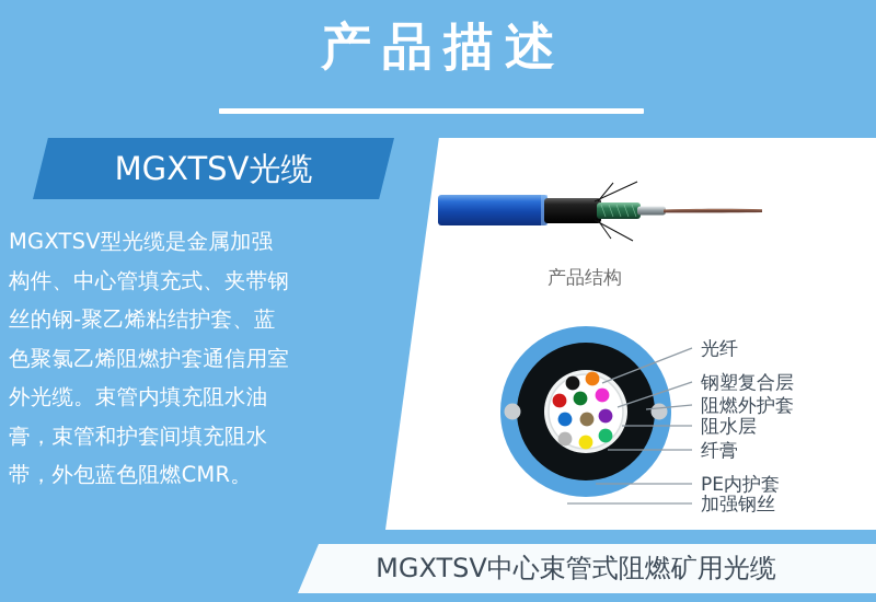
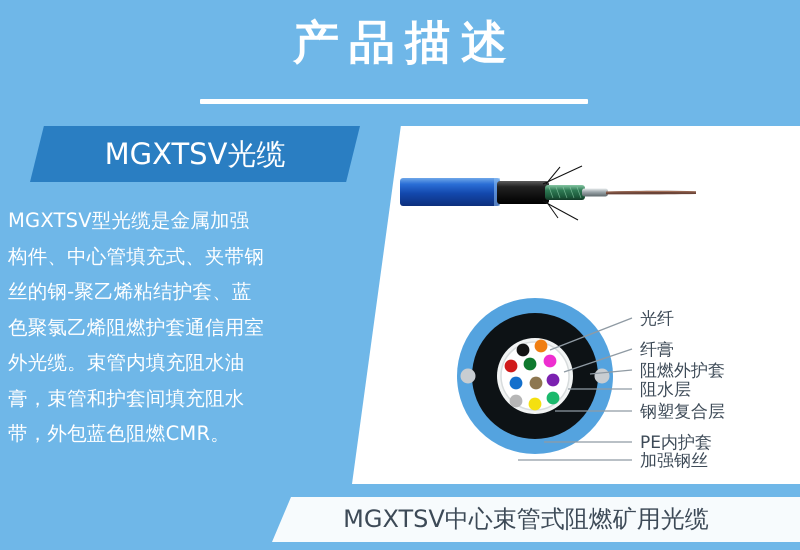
  产品描述
  MGXTSV光缆
  MGXTSV型光缆是金属加强构件、中心管填充式、夹带钢丝的钢-聚乙烯粘结护套、蓝色聚氯乙烯阻燃护套通信用室外光缆。束管内填充阻水油膏，束管和护套间填充阻水带，外包蓝色阻燃CMR。
- 产品结构
  光纤
- 钢塑复合层
+ 纤膏
  阻燃外护套
  阻水层
- 纤膏
+ 钢塑复合层
  PE内护套
  加强钢丝
  MGXTSV中心束管式阻燃矿用光缆
